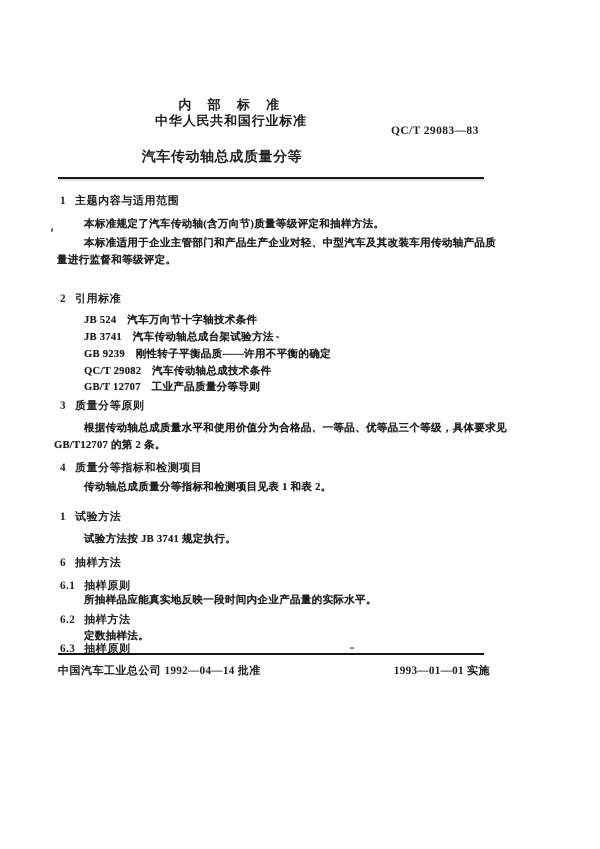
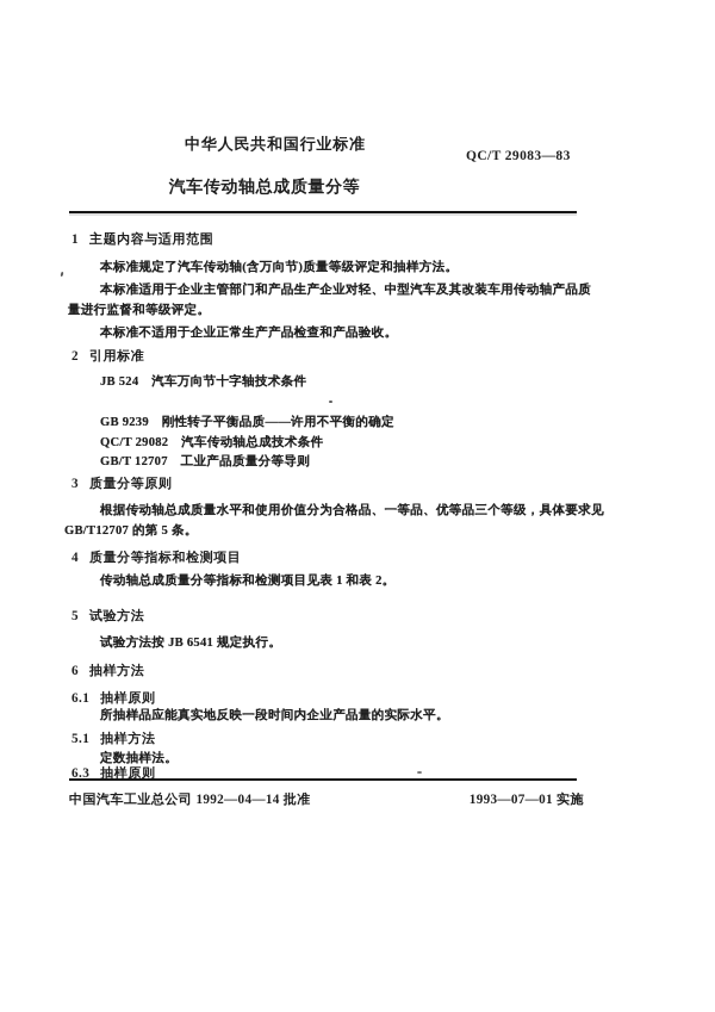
- 内 部 标 准
  中华人民共和国行业标准
  QC/T 29083—83
  汽车传动轴总成质量分等
  1 主题内容与适用范围
  本标准规定了汽车传动轴(含万向节)质量等级评定和抽样方法。
  本标准适用于企业主管部门和产品生产企业对轻、中型汽车及其改装车用传动轴产品质
  量进行监督和等级评定。
+ 本标准不适用于企业正常生产产品检查和产品验收。
  2 引用标准
  JB 524 汽车万向节十字轴技术条件
- JB 3741 汽车传动轴总成台架试验方法
  GB 9239 刚性转子平衡品质——许用不平衡的确定
  QC/T 29082 汽车传动轴总成技术条件
  GB/T 12707 工业产品质量分等导则
  3 质量分等原则
  根据传动轴总成质量水平和使用价值分为合格品、一等品、优等品三个等级，具体要求见
- GB/T12707 的第 2 条。
+ GB/T12707 的第 5 条。
  4 质量分等指标和检测项目
  传动轴总成质量分等指标和检测项目见表 1 和表 2。
- 1 试验方法
+ 5 试验方法
- 试验方法按 JB 3741 规定执行。
+ 试验方法按 JB 6541 规定执行。
  6 抽样方法
  6.1 抽样原则
  所抽样品应能真实地反映一段时间内企业产品量的实际水平。
- 6.2 抽样方法
+ 5.1 抽样方法
  定数抽样法。
  6.3 抽样原则
  中国汽车工业总公司 1992—04—14 批准
- 1993—01—01 实施
+ 1993—07—01 实施
